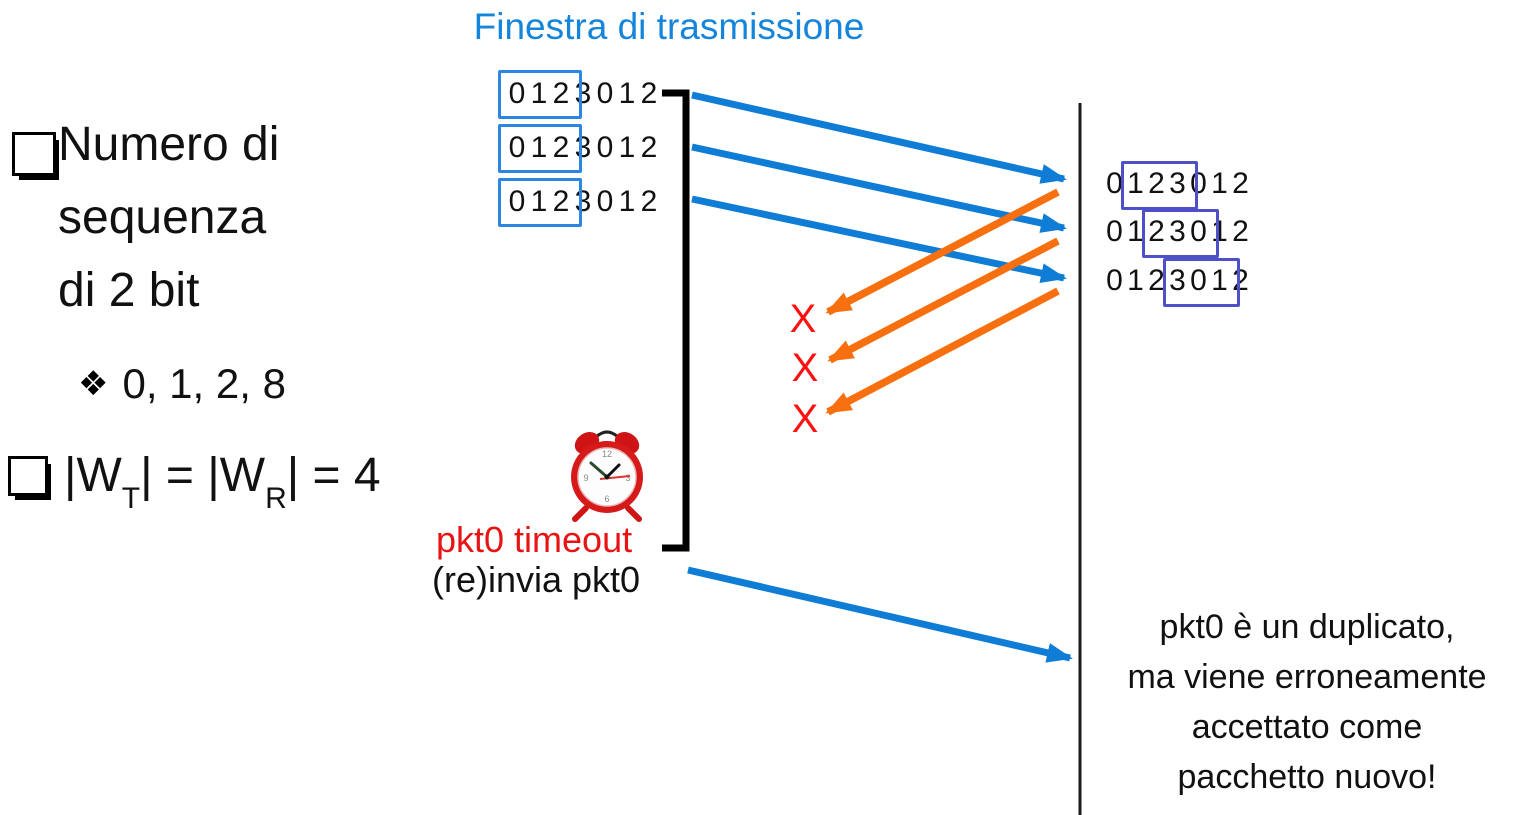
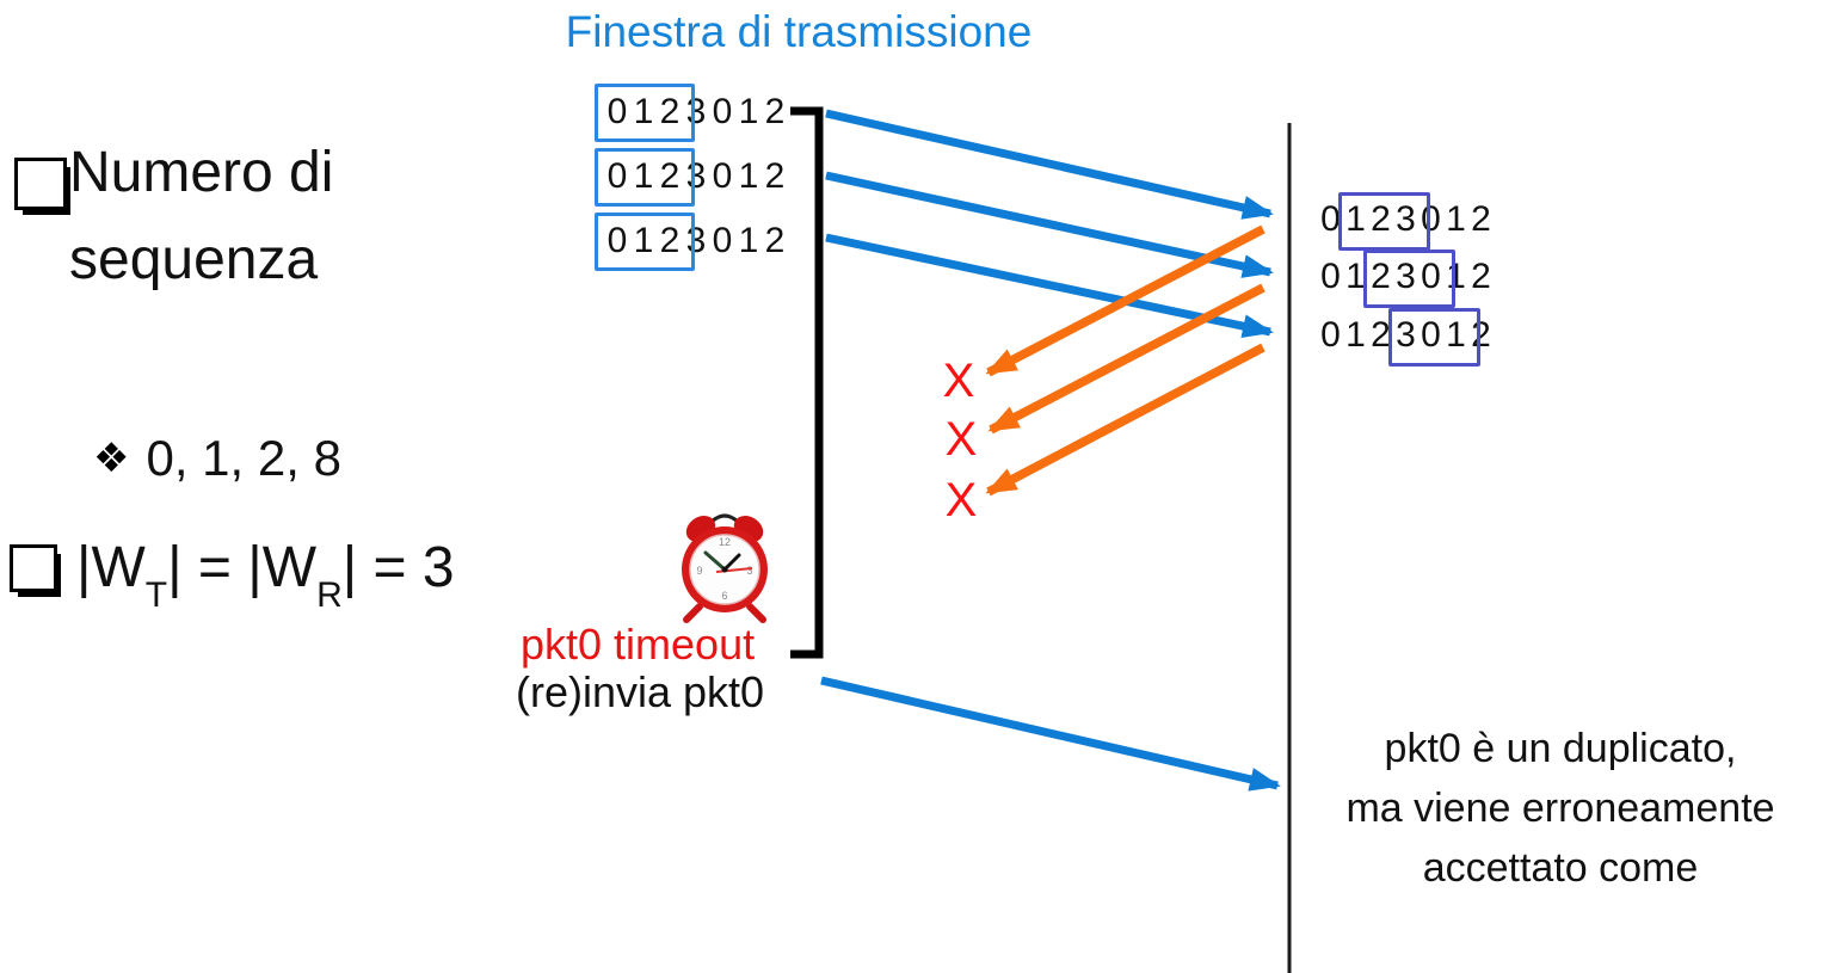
  12
  3
  6
  9
  Finestra di trasmissione
  Numero di
  sequenza
- di 2 bit
  ❖
  0, 1, 2, 8
- |WT| = |WR| = 4
+ |WT| = |WR| = 3
  0 1 2 3 0 1 2
  0 1 2 3 0 1 2
  0 1 2 3 0 1 2
  0 1 2 3 0 1 2
  0 1 2 3 0 1 2
  0 1 2 3 0 1 2
  X
  X
  X
  pkt0 timeout
  (re)invia pkt0
  pkt0 è un duplicato,
  ma viene erroneamente
  accettato come
- pacchetto nuovo!
